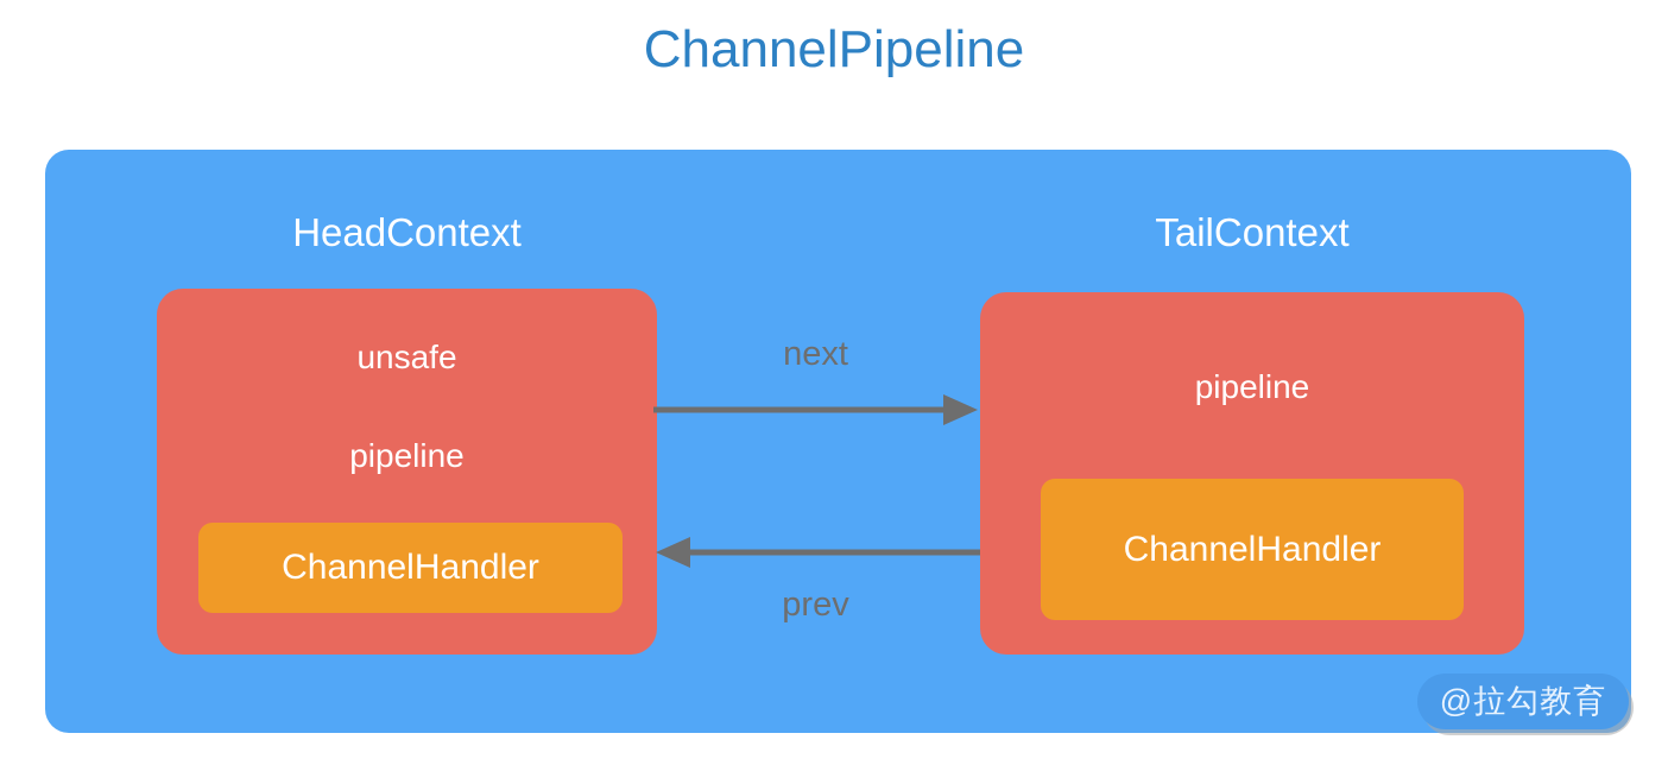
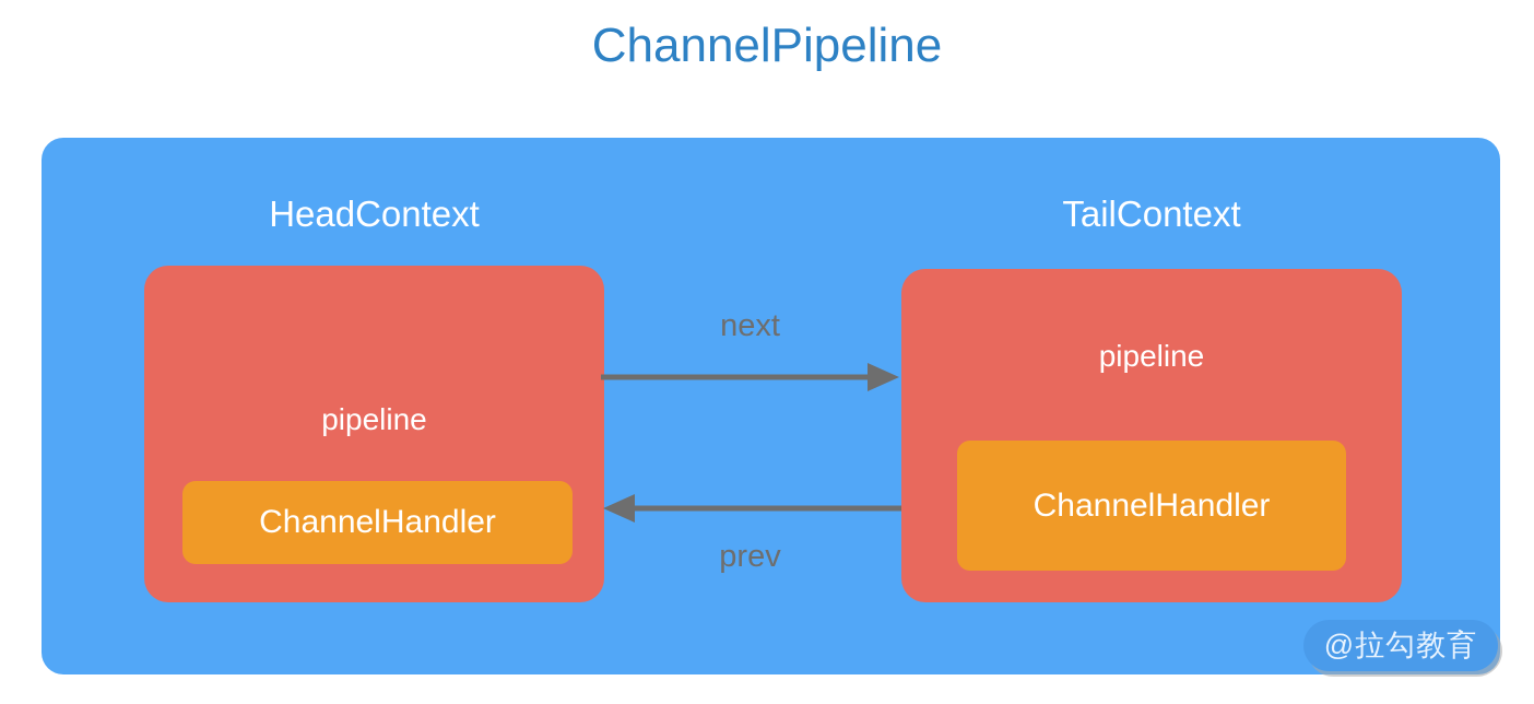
  ChannelPipeline
  HeadContext
- unsafe
  pipeline
  ChannelHandler
  TailContext
  pipeline
  ChannelHandler
  next
  prev
  @拉勾教育
